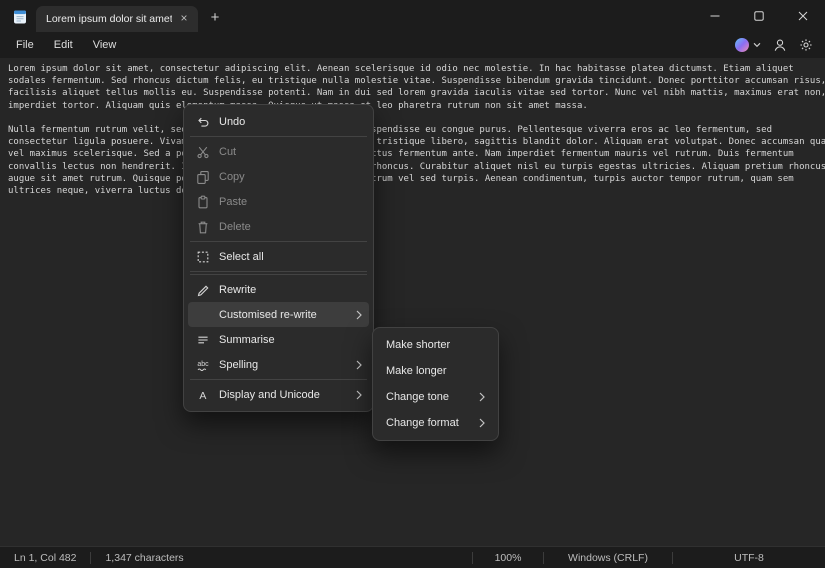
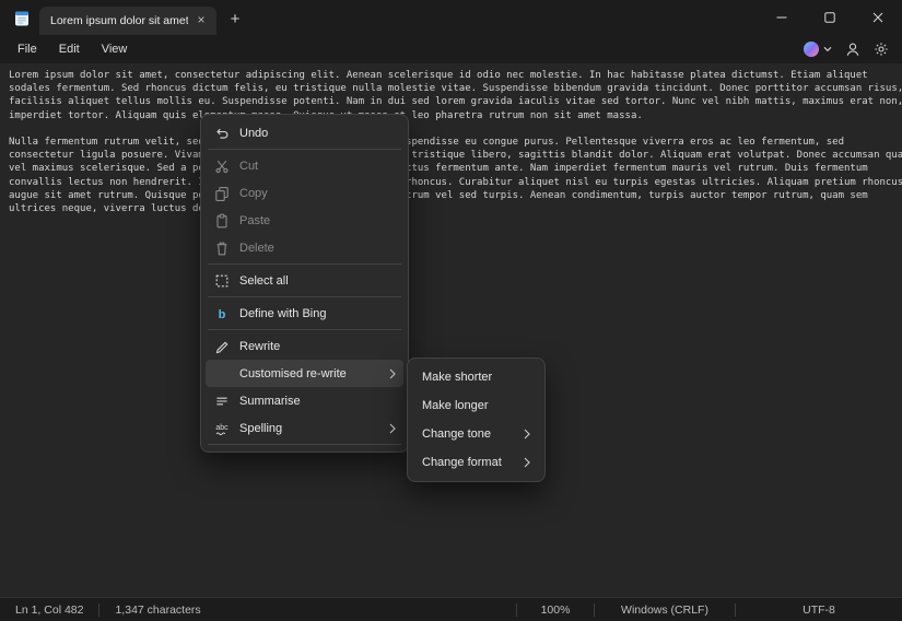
  Lorem ipsum dolor sit amet
  ×
  +
  File
  Edit
  View
  Lorem ipsum dolor sit amet, consectetur adipiscing elit. Aenean scelerisque id odio nec molestie. In hac habitasse platea dictumst. Etiam aliquet
  sodales fermentum. Sed rhoncus dictum felis, eu tristique nulla molestie vitae. Suspendisse bibendum gravida tincidunt. Donec porttitor accumsan risus,
  facilisis aliquet tellus mollis eu. Suspendisse potenti. Nam in dui sed lorem gravida iaculis vitae sed tortor. Nunc vel nibh mattis, maximus erat non,
  Nulla fermentum rutrum velit, sependisse eu congue purus. Pellentesque viverra eros ac leo fermentum, sed
  consectetur ligula posuere. Viva tristique libero, sagittis blandit dolor. Aliquam erat volutpat. Donec accumsan qua
  vel maximus scelerisque. Sed a ptus fermentum ante. Nam imperdiet fermentum mauris vel rutrum. Duis fermentum
  convallis lectus non hendrerit.honcus. Curabitur aliquet nisl eu turpis egestas ultricies. Aliquam pretium rhoncus
  augue sit amet rutrum. Quisque prum vel sed turpis. Aenean condimentum, turpis auctor tempor rutrum, quam sem
  Undo
  Cut
  Copy
  Paste
  Delete
  Select all
+ b
+ Define with Bing
  Rewrite
  Customised re-write
  Summarise
  Spelling
- A
- Display and Unicode
  Make shorter
  Make longer
  Change tone
  Change format
  Ln 1, Col 482
  1,347 characters
  100%
  Windows (CRLF)
  UTF-8
